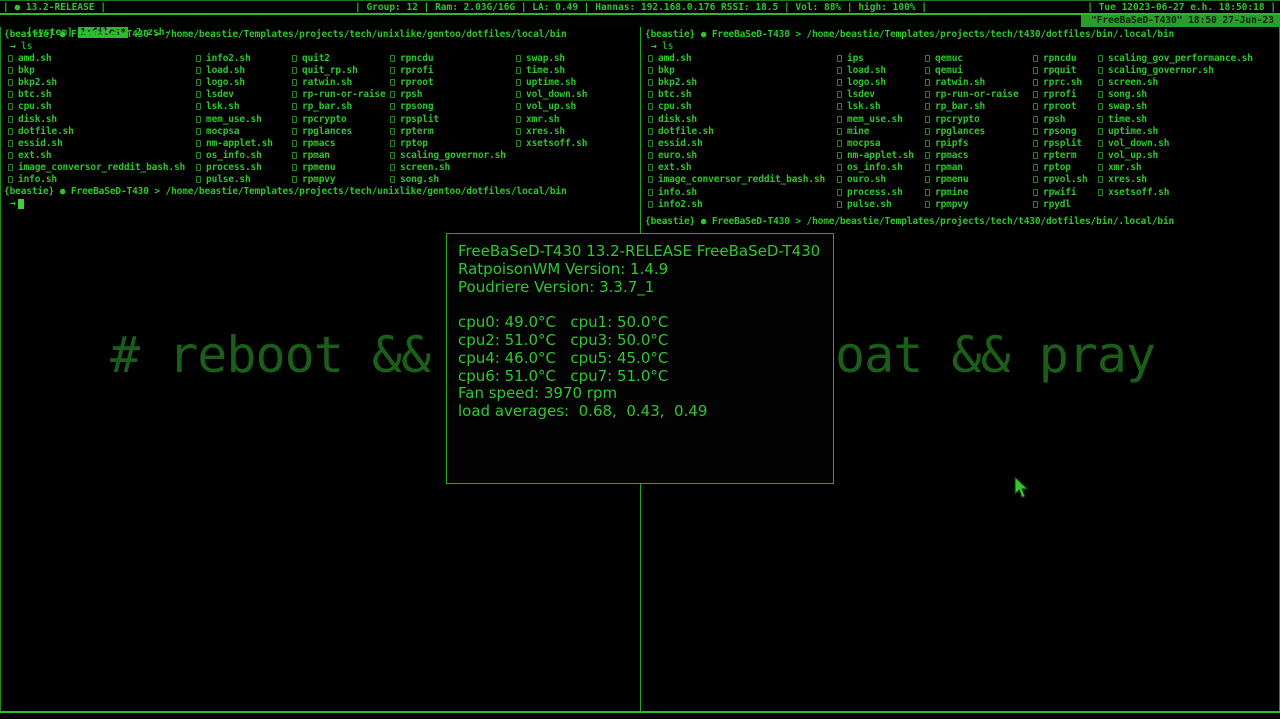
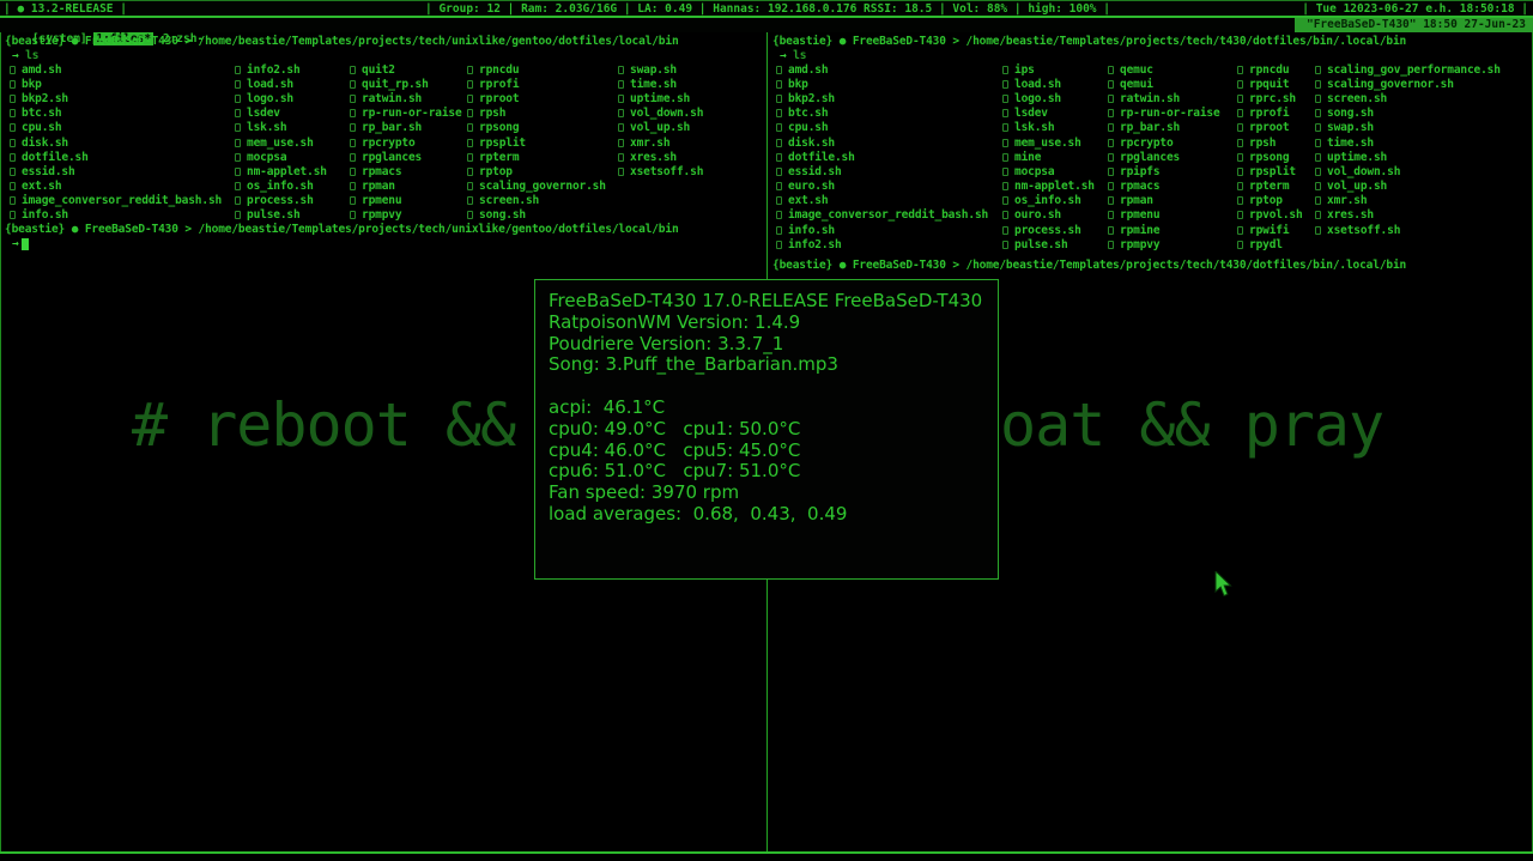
  | ● 13.2-RELEASE |
  | Group: 12 | Ram: 2.03G/16G | LA: 0.49 | Hannas: 192.168.0.176 RSSI: 18.5 | Vol: 88% | high: 100% |
  | Tue 12023-06-27 e.h. 18:50:18 |
  [system] 1:files* 2:zsh-
  "FreeBaSeD-T430" 18:50 27-Jun-23
  # reboot &&
  oat && pray
  {beastie} ● FreeBaSeD-T430 > /home/beastie/Templates/projects/tech/unixlike/gentoo/dotfiles/local/bin
  → ls
  amd.sh
  bkp
  bkp2.sh
  btc.sh
  cpu.sh
  disk.sh
  dotfile.sh
  essid.sh
  ext.sh
  image_conversor_reddit_bash.sh
  info.sh
  info2.sh
  load.sh
  logo.sh
  lsdev
  lsk.sh
  mem_use.sh
  mocpsa
  nm-applet.sh
  os_info.sh
  process.sh
  pulse.sh
  quit2
  quit_rp.sh
  ratwin.sh
  rp-run-or-raise
  rp_bar.sh
  rpcrypto
  rpglances
  rpmacs
  rpman
  rpmenu
  rpmpvy
  rpncdu
  rprofi
  rproot
  rpsh
  rpsong
  rpsplit
  rpterm
  rptop
  scaling_governor.sh
  screen.sh
  song.sh
  swap.sh
  time.sh
  uptime.sh
  vol_down.sh
  vol_up.sh
  xmr.sh
  xres.sh
  xsetsoff.sh
  {beastie} ● FreeBaSeD-T430 > /home/beastie/Templates/projects/tech/unixlike/gentoo/dotfiles/local/bin
  →
  {beastie} ● FreeBaSeD-T430 > /home/beastie/Templates/projects/tech/t430/dotfiles/bin/.local/bin
  → ls
  amd.sh
  bkp
  bkp2.sh
  btc.sh
  cpu.sh
  disk.sh
  dotfile.sh
  essid.sh
  euro.sh
  ext.sh
  image_conversor_reddit_bash.sh
  info.sh
  info2.sh
  ips
  load.sh
  logo.sh
  lsdev
  lsk.sh
  mem_use.sh
  mine
  mocpsa
  nm-applet.sh
  os_info.sh
  ouro.sh
  process.sh
  pulse.sh
  qemuc
  qemui
  ratwin.sh
  rp-run-or-raise
  rp_bar.sh
  rpcrypto
  rpglances
  rpipfs
  rpmacs
  rpman
  rpmenu
  rpmine
  rpmpvy
  rpncdu
  rpquit
  rprc.sh
  rprofi
  rproot
  rpsh
  rpsong
  rpsplit
  rpterm
  rptop
  rpvol.sh
  rpwifi
  rpydl
  scaling_gov_performance.sh
  scaling_governor.sh
  screen.sh
  song.sh
  swap.sh
  time.sh
  uptime.sh
  vol_down.sh
  vol_up.sh
  xmr.sh
  xres.sh
  xsetsoff.sh
  {beastie} ● FreeBaSeD-T430 > /home/beastie/Templates/projects/tech/t430/dotfiles/bin/.local/bin
- FreeBaSeD-T430 13.2-RELEASE FreeBaSeD-T430
+ FreeBaSeD-T430 17.0-RELEASE FreeBaSeD-T430
  RatpoisonWM Version: 1.4.9
  Poudriere Version: 3.3.7_1
+ Song: 3.Puff_the_Barbarian.mp3
+ acpi: 46.1°C
  cpu0: 49.0°C cpu1: 50.0°C
- cpu2: 51.0°C cpu3: 50.0°C
  cpu4: 46.0°C cpu5: 45.0°C
  cpu6: 51.0°C cpu7: 51.0°C
  Fan speed: 3970 rpm
  load averages: 0.68, 0.43, 0.49
